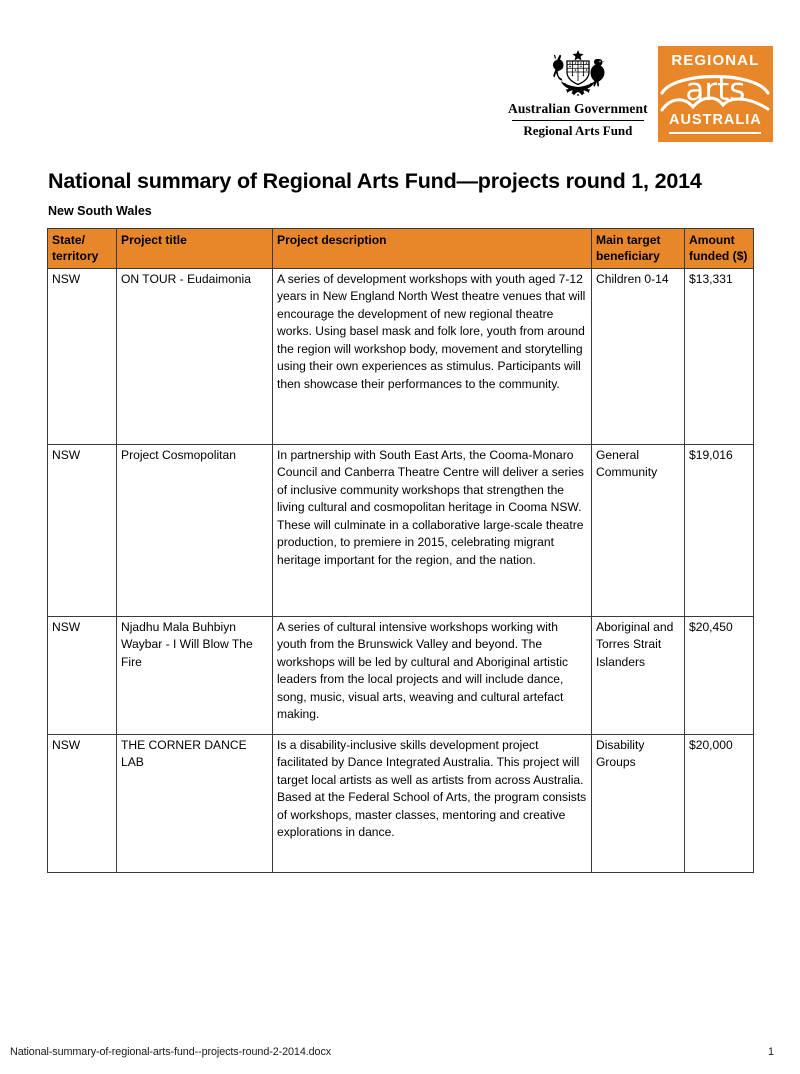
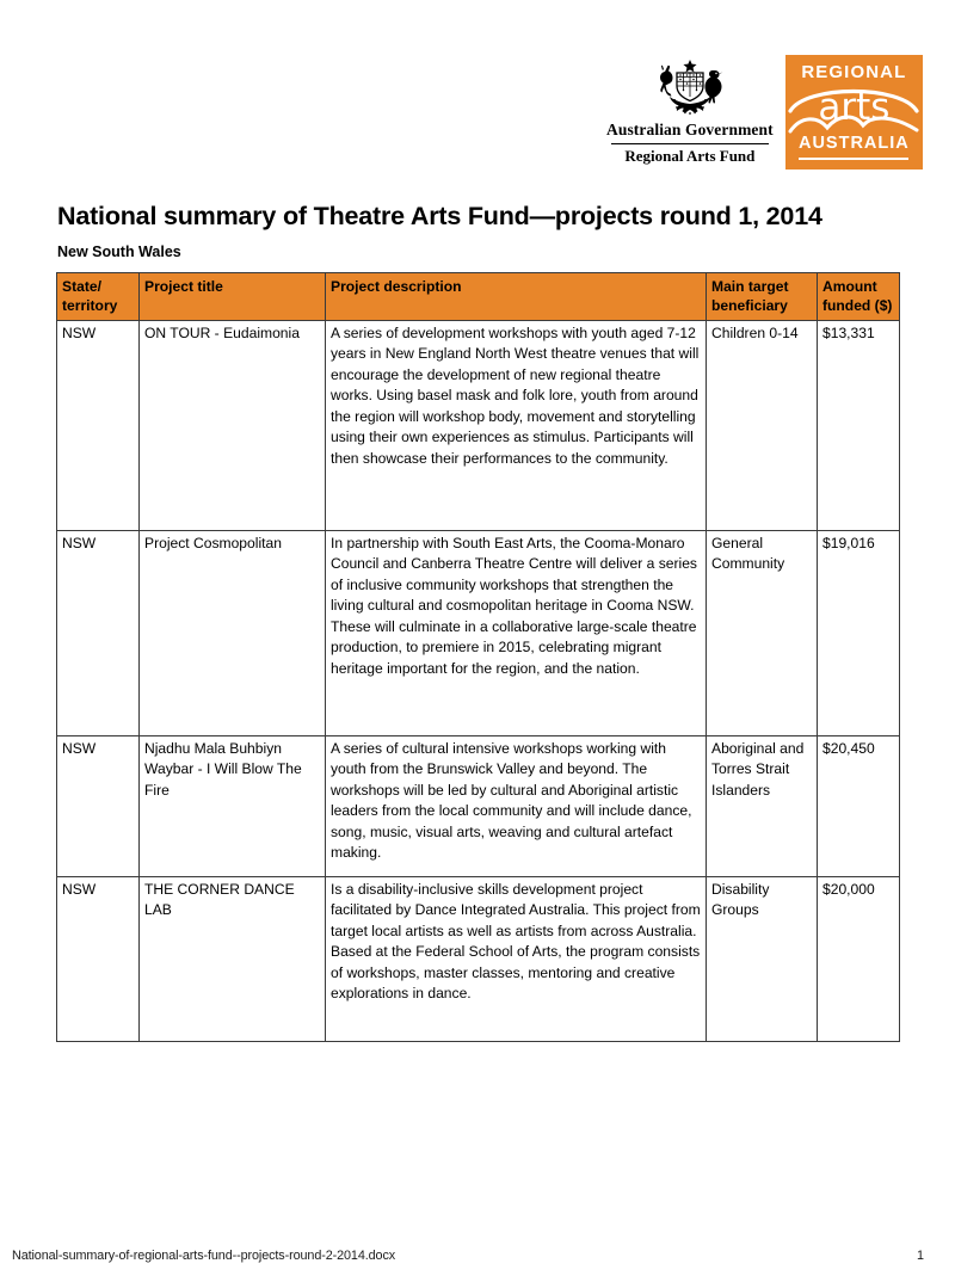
  Australian Government
  Regional Arts Fund
  REGIONAL
  arts
  AUSTRALIA
- National summary of Regional Arts Fund—projects round 1, 2014
+ National summary of Theatre Arts Fund—projects round 1, 2014
  New South Wales
  State/ territory	Project title	Project description	Main target beneficiary	Amount funded ($)
  NSW	ON TOUR - Eudaimonia	A series of development workshops with youth aged 7-12 years in New England North West theatre venues that will encourage the development of new regional theatre works. Using basel mask and folk lore, youth from around the region will workshop body, movement and storytelling using their own experiences as stimulus. Participants will then showcase their performances to the community.	Children 0-14	$13,331
  NSW	Project Cosmopolitan	In partnership with South East Arts, the Cooma-Monaro Council and Canberra Theatre Centre will deliver a series of inclusive community workshops that strengthen the living cultural and cosmopolitan heritage in Cooma NSW. These will culminate in a collaborative large-scale theatre production, to premiere in 2015, celebrating migrant heritage important for the region, and the nation.	General Community	$19,016
- NSW	Njadhu Mala Buhbiyn Waybar - I Will Blow The Fire	A series of cultural intensive workshops working with youth from the Brunswick Valley and beyond. The workshops will be led by cultural and Aboriginal artistic leaders from the local projects and will include dance, song, music, visual arts, weaving and cultural artefact making.	Aboriginal and Torres Strait Islanders	$20,450
+ NSW	Njadhu Mala Buhbiyn Waybar - I Will Blow The Fire	A series of cultural intensive workshops working with youth from the Brunswick Valley and beyond. The workshops will be led by cultural and Aboriginal artistic leaders from the local community and will include dance, song, music, visual arts, weaving and cultural artefact making.	Aboriginal and Torres Strait Islanders	$20,450
- NSW	THE CORNER DANCE LAB	Is a disability-inclusive skills development project facilitated by Dance Integrated Australia. This project will target local artists as well as artists from across Australia. Based at the Federal School of Arts, the program consists of workshops, master classes, mentoring and creative explorations in dance.	Disability Groups	$20,000
+ NSW	THE CORNER DANCE LAB	Is a disability-inclusive skills development project facilitated by Dance Integrated Australia. This project from target local artists as well as artists from across Australia. Based at the Federal School of Arts, the program consists of workshops, master classes, mentoring and creative explorations in dance.	Disability Groups	$20,000
  National-summary-of-regional-arts-fund--projects-round-2-2014.docx
  1
